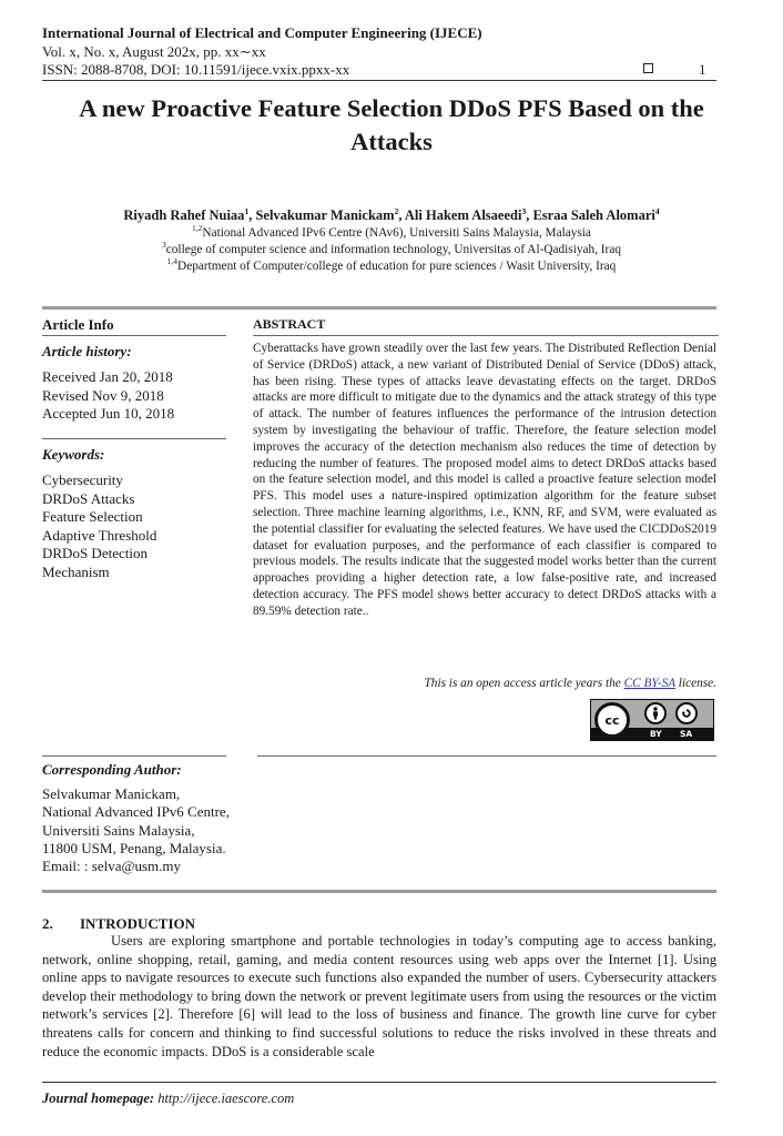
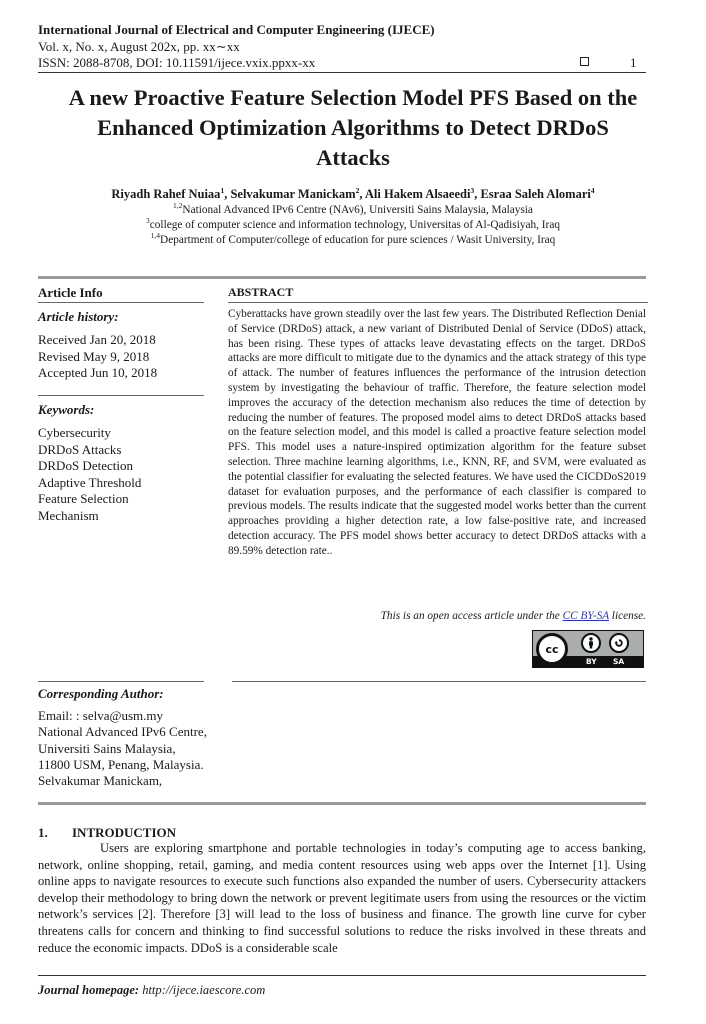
  International Journal of Electrical and Computer Engineering (IJECE)
  Vol. x, No. x, August 202x, pp. xx∼xx
  ISSN: 2088-8708, DOI: 10.11591/ijece.vxix.ppxx-xx
  1
- A new Proactive Feature Selection DDoS PFS Based on the
+ A new Proactive Feature Selection Model PFS Based on the
+ Enhanced Optimization Algorithms to Detect DRDoS
  Attacks
  Riyadh Rahef Nuiaa1, Selvakumar Manickam2, Ali Hakem Alsaeedi3, Esraa Saleh Alomari4
  1,2National Advanced IPv6 Centre (NAv6), Universiti Sains Malaysia, Malaysia
  3college of computer science and information technology, Universitas of Al-Qadisiyah, Iraq
  1,4Department of Computer/college of education for pure sciences / Wasit University, Iraq
  Article Info
  Article history:
  Received Jan 20, 2018
- Revised Nov 9, 2018
+ Revised May 9, 2018
  Accepted Jun 10, 2018
  Keywords:
  Cybersecurity
  DRDoS Attacks
- Feature Selection
+ DRDoS Detection
  Adaptive Threshold
- DRDoS Detection
+ Feature Selection
  Mechanism
  ABSTRACT
  Cyberattacks have grown steadily over the last few years. The Distributed Reflection Denial of Service (DRDoS) attack, a new variant of Distributed Denial of Service (DDoS) attack, has been rising. These types of attacks leave devastating effects on the target. DRDoS attacks are more difficult to mitigate due to the dynamics and the attack strategy of this type of attack. The number of features influences the performance of the intrusion detection system by investigating the behaviour of traffic. Therefore, the feature selection model improves the accuracy of the detection mechanism also reduces the time of detection by reducing the number of features. The proposed model aims to detect DRDoS attacks based on the feature selection model, and this model is called a proactive feature selection model PFS. This model uses a nature-inspired optimization algorithm for the feature subset selection. Three machine learning algorithms, i.e., KNN, RF, and SVM, were evaluated as the potential classifier for evaluating the selected features. We have used the CICDDoS2019 dataset for evaluation purposes, and the performance of each classifier is compared to previous models. The results indicate that the suggested model works better than the current approaches providing a higher detection rate, a low false-positive rate, and increased detection accuracy. The PFS model shows better accuracy to detect DRDoS attacks with a 89.59% detection rate..
- This is an open access article years the CC BY-SA license.
+ This is an open access article under the CC BY-SA license.
  cc
  BY
  SA
  Corresponding Author:
- Selvakumar Manickam,
+ Email: : selva@usm.my
  National Advanced IPv6 Centre,
  Universiti Sains Malaysia,
  11800 USM, Penang, Malaysia.
- Email: : selva@usm.my
+ Selvakumar Manickam,
- 2. INTRODUCTION
+ 1. INTRODUCTION
- Users are exploring smartphone and portable technologies in today’s computing age to access banking, network, online shopping, retail, gaming, and media content resources using web apps over the Internet [1]. Using online apps to navigate resources to execute such functions also expanded the number of users. Cybersecurity attackers develop their methodology to bring down the network or prevent legitimate users from using the resources or the victim network’s services [2]. Therefore [6] will lead to the loss of business and finance. The growth line curve for cyber threatens calls for concern and thinking to find successful solutions to reduce the risks involved in these threats and reduce the economic impacts. DDoS is a considerable scale
+ Users are exploring smartphone and portable technologies in today’s computing age to access banking, network, online shopping, retail, gaming, and media content resources using web apps over the Internet [1]. Using online apps to navigate resources to execute such functions also expanded the number of users. Cybersecurity attackers develop their methodology to bring down the network or prevent legitimate users from using the resources or the victim network’s services [2]. Therefore [3] will lead to the loss of business and finance. The growth line curve for cyber threatens calls for concern and thinking to find successful solutions to reduce the risks involved in these threats and reduce the economic impacts. DDoS is a considerable scale
  Journal homepage: http://ijece.iaescore.com
